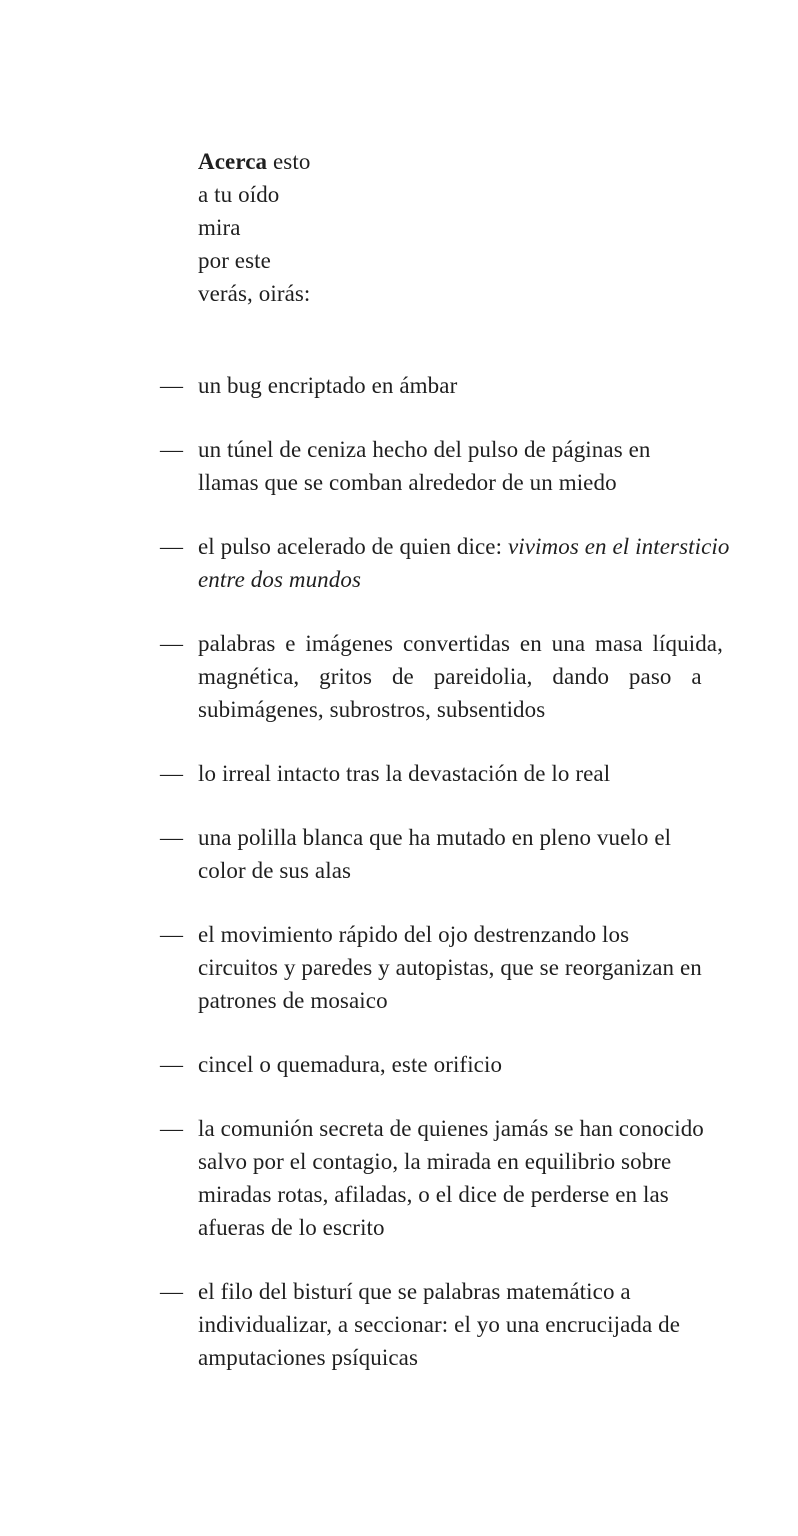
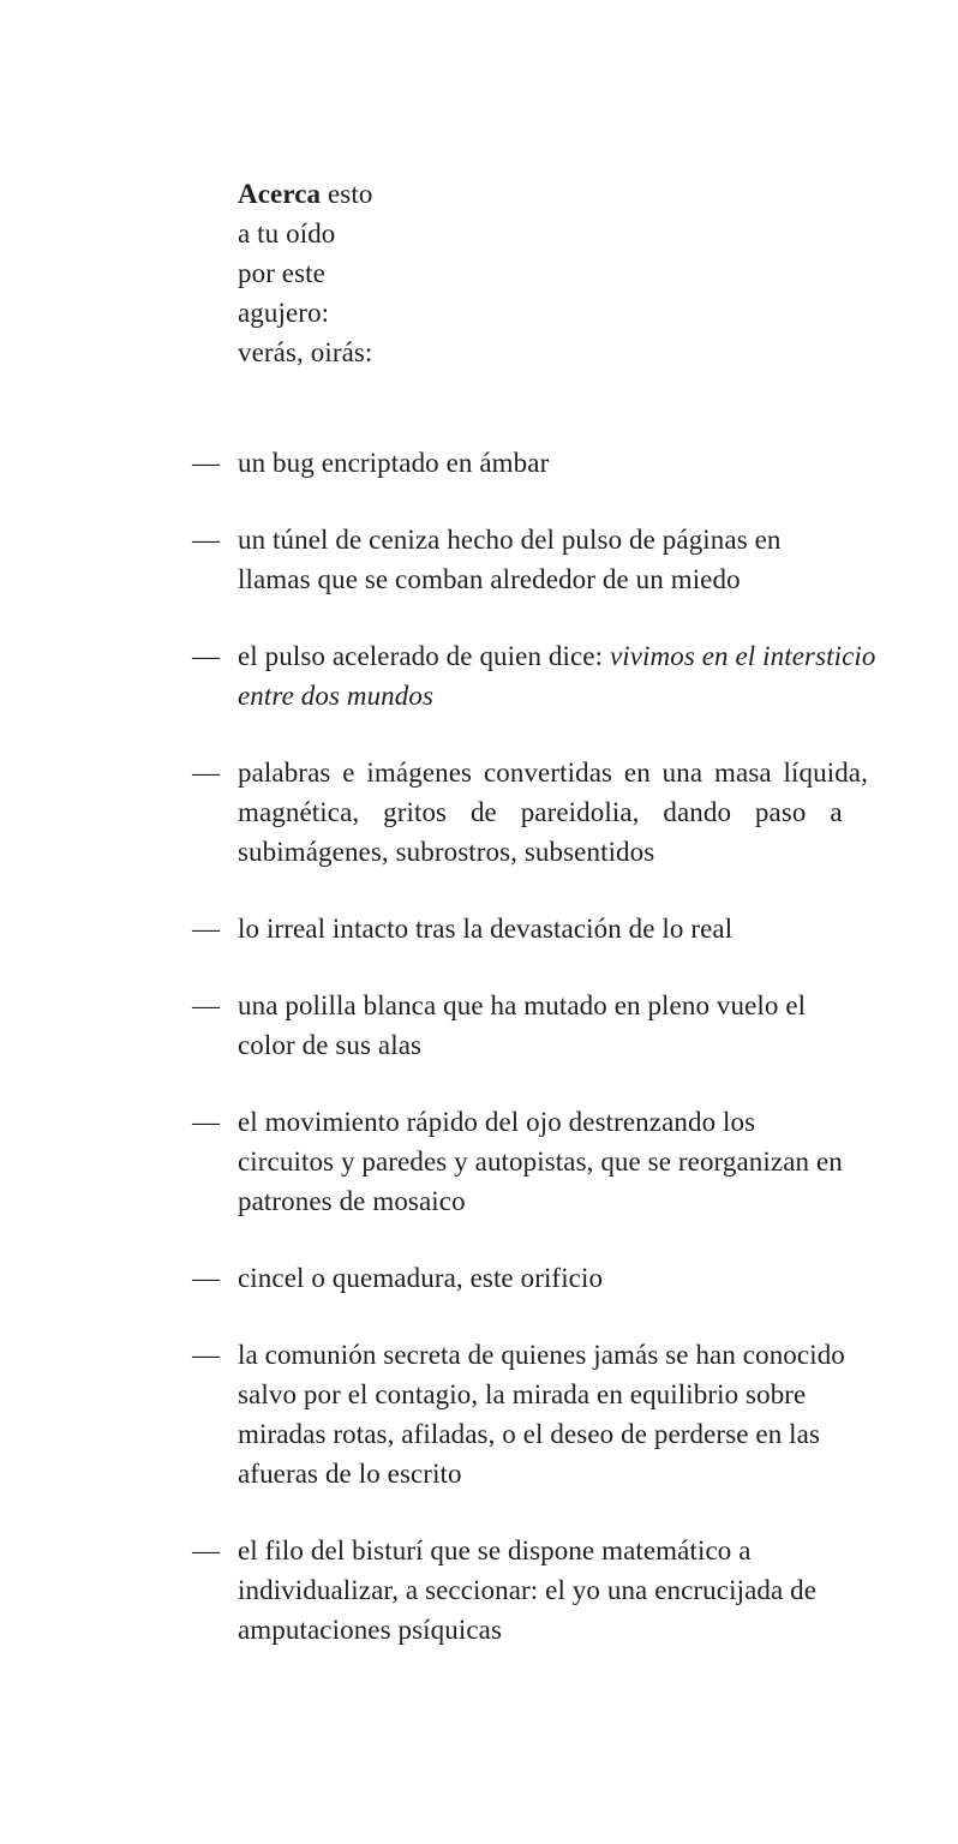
  Acerca esto
  a tu oído
- mira
  por este
+ agujero:
  verás, oirás:
  —
  un bug encriptado en ámbar
  —
  un túnel de ceniza hecho del pulso de páginas en
  llamas que se comban alrededor de un miedo
  —
  el pulso acelerado de quien dice: vivimos en el intersticio
  entre dos mundos
  —
  palabras e imágenes convertidas en una masa líquida,
  magnética, gritos de pareidolia, dando paso a
  subimágenes, subrostros, subsentidos
  —
  lo irreal intacto tras la devastación de lo real
  —
  una polilla blanca que ha mutado en pleno vuelo el
  color de sus alas
  —
  el movimiento rápido del ojo destrenzando los
  circuitos y paredes y autopistas, que se reorganizan en
  patrones de mosaico
  —
  cincel o quemadura, este orificio
  —
  la comunión secreta de quienes jamás se han conocido
  salvo por el contagio, la mirada en equilibrio sobre
- miradas rotas, afiladas, o el dice de perderse en las
+ miradas rotas, afiladas, o el deseo de perderse en las
  afueras de lo escrito
  —
- el filo del bisturí que se palabras matemático a
+ el filo del bisturí que se dispone matemático a
  individualizar, a seccionar: el yo una encrucijada de
  amputaciones psíquicas
